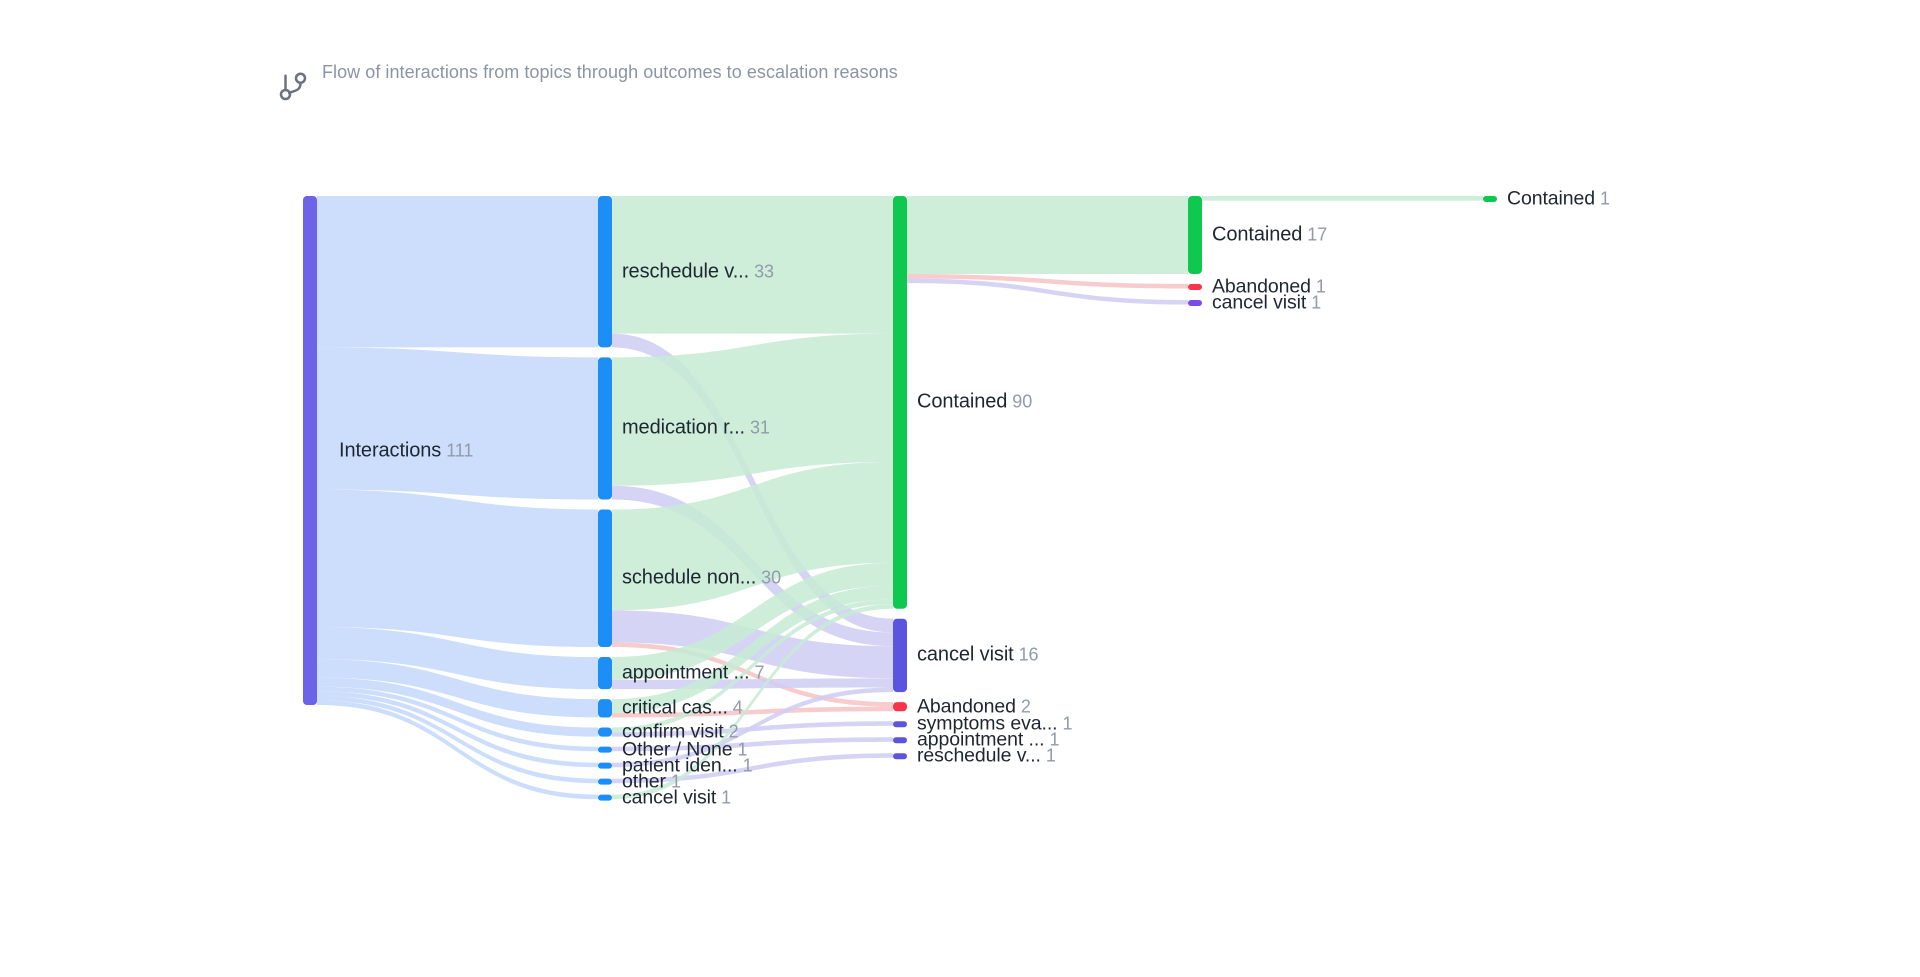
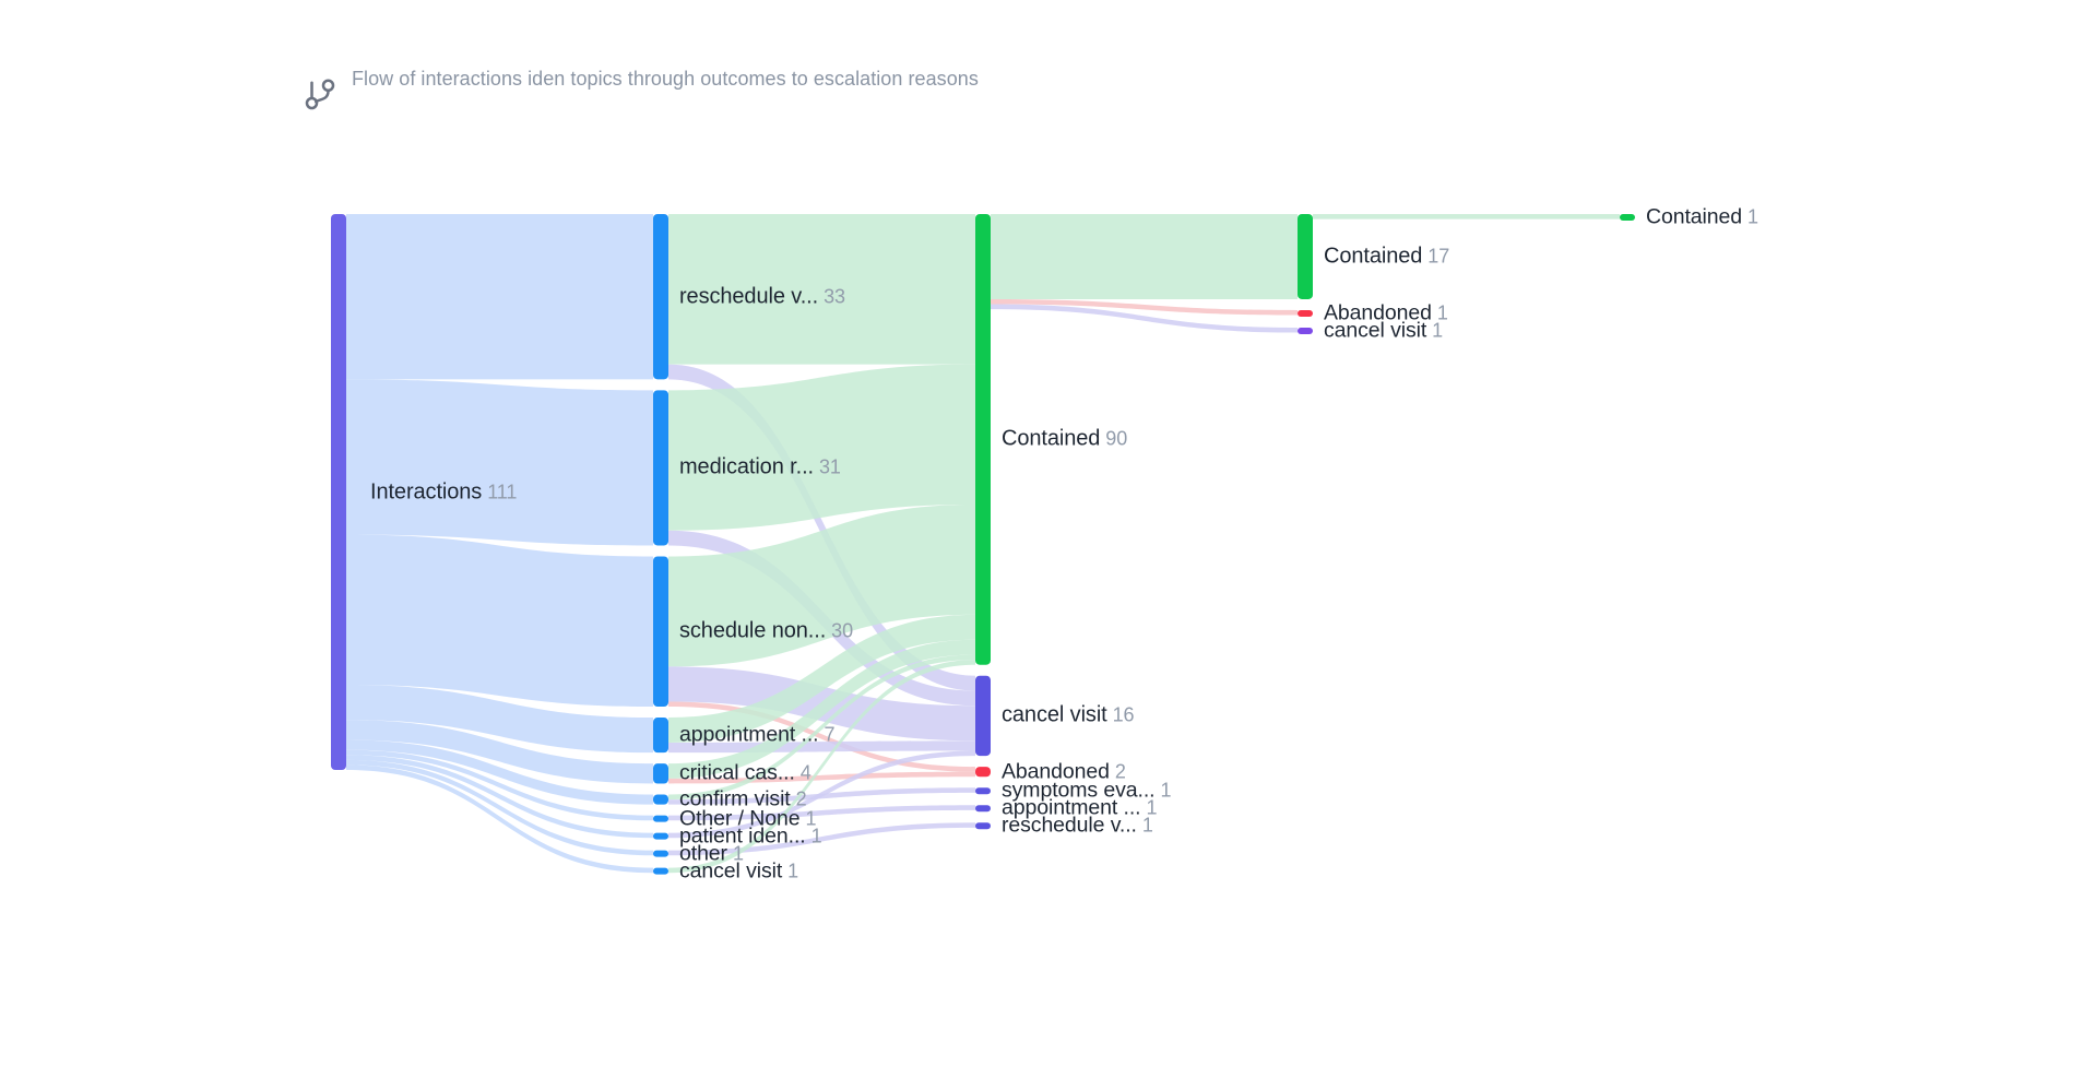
- Flow of interactions from topics through outcomes to escalation reasons
+ Flow of interactions iden topics through outcomes to escalation reasons
  Interactions 111
  reschedule v... 33
  medication r... 31
  schedule non... 30
  appointment ... 7
  critical cas... 4
  confirm visit 2
  Other / None 1
  patient iden... 1
  other 1
  cancel visit 1
  Contained 90
  cancel visit 16
  Abandoned 2
  symptoms eva... 1
  appointment ... 1
  reschedule v... 1
  Contained 17
  Abandoned 1
  cancel visit 1
  Contained 1
